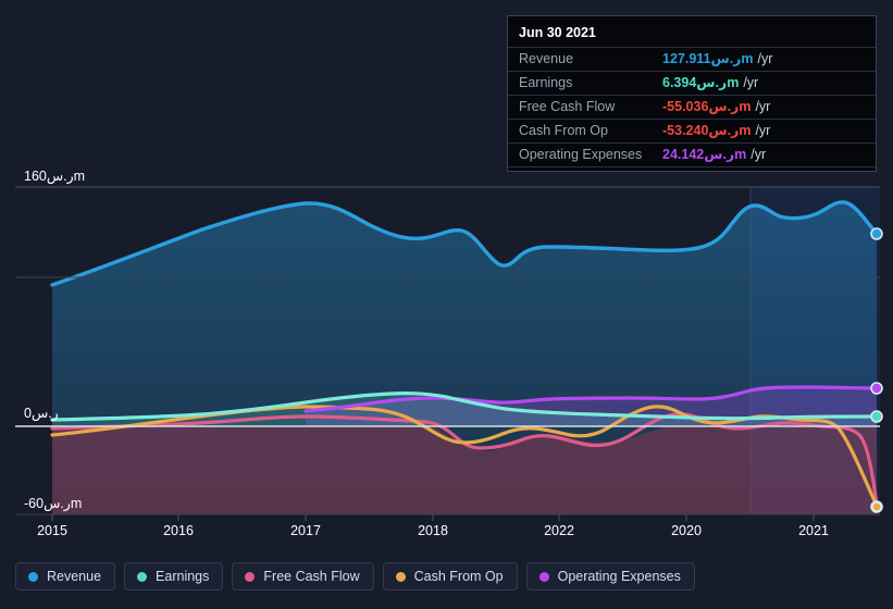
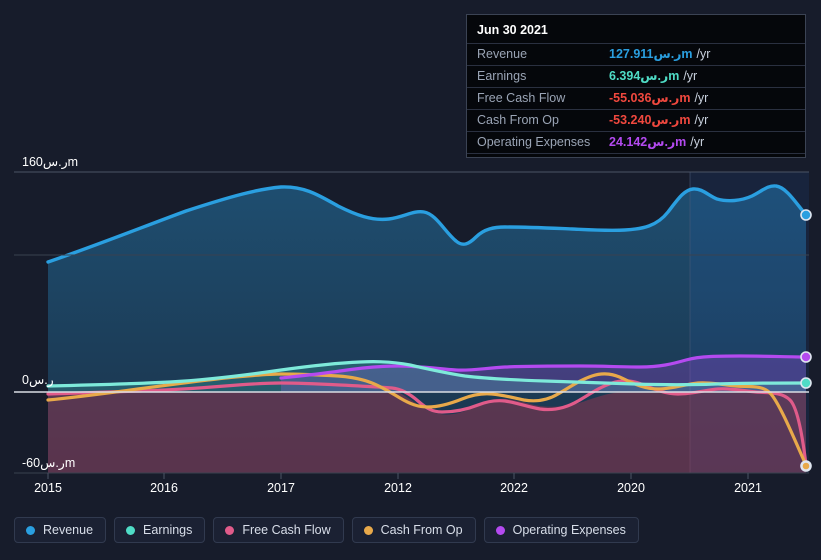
  160ر.سm
  0ر.س
  -60ر.سm
  2015
  2016
  2017
- 2018
+ 2012
  2022
  2020
  2021
  Jun 30 2021
  Revenue
  127.911ر.سm
  /yr
  Earnings
  6.394ر.سm
  /yr
  Free Cash Flow
  -55.036ر.سm
  /yr
  Cash From Op
  -53.240ر.سm
  /yr
  Operating Expenses
  24.142ر.سm
  /yr
  Revenue
  Earnings
  Free Cash Flow
  Cash From Op
  Operating Expenses
